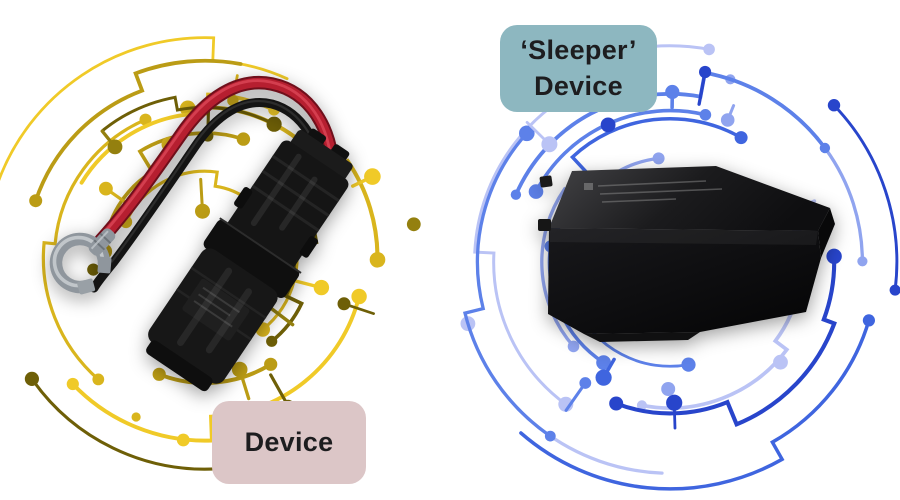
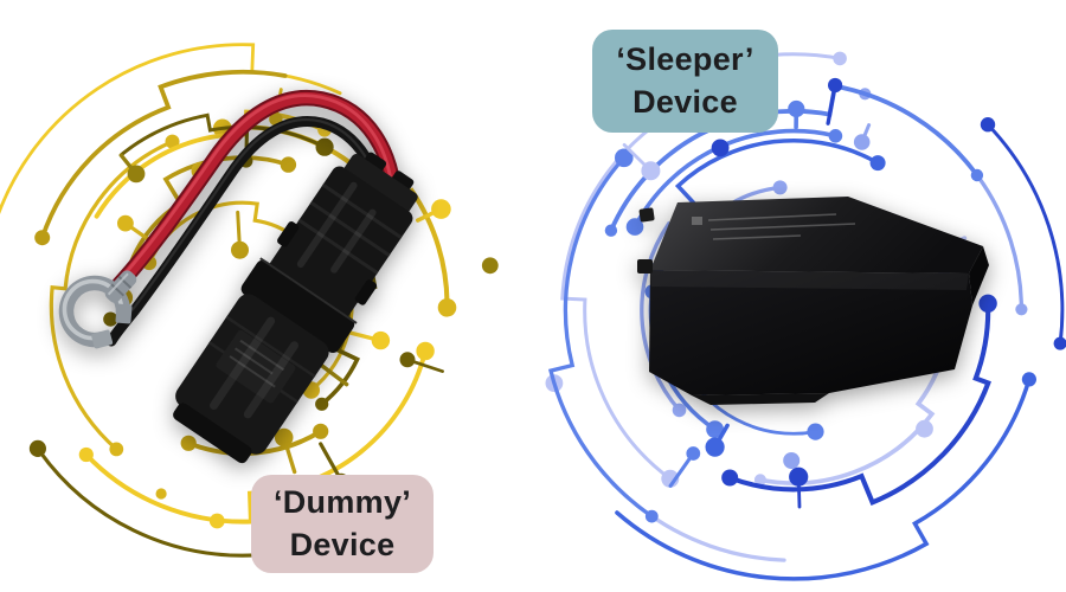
  ‘Sleeper’
  Device
+ ‘Dummy’
  Device
